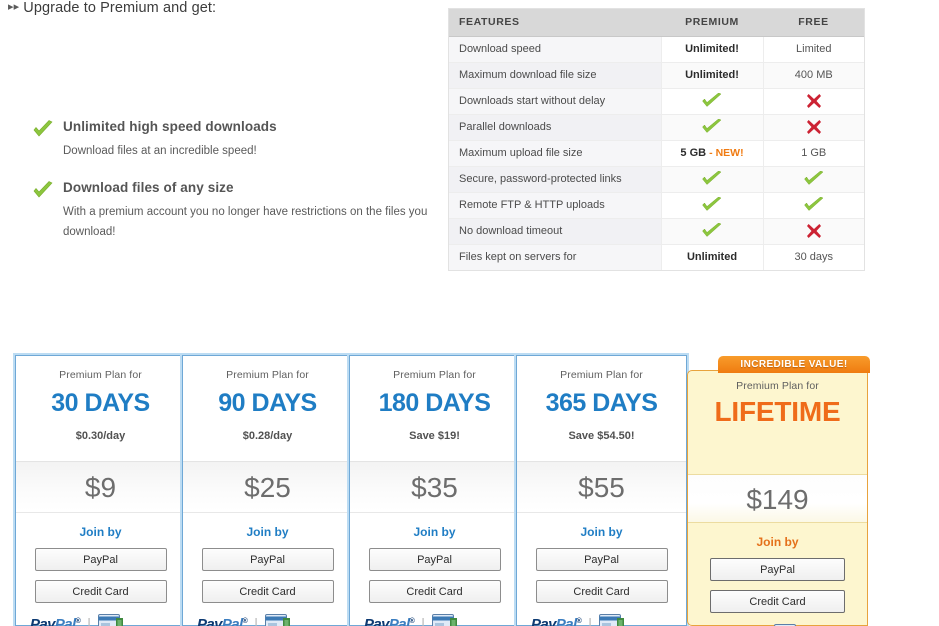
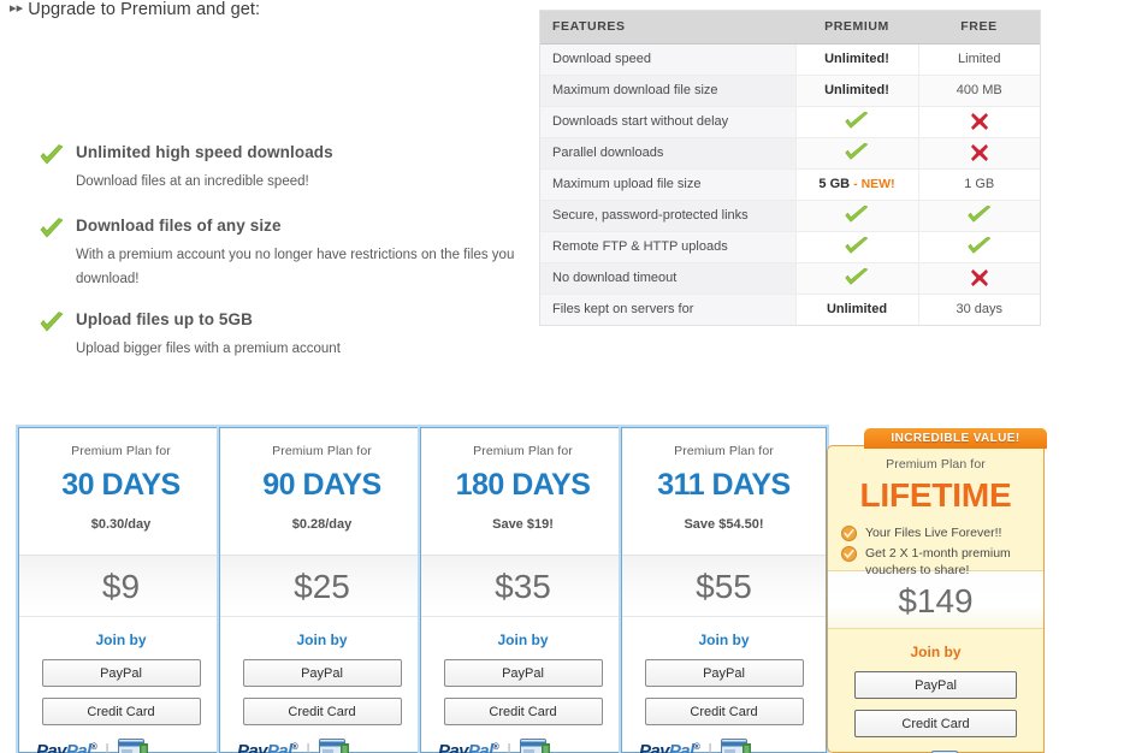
  ▸▸ Upgrade to Premium and get:
  Unlimited high speed downloads
  Download files at an incredible speed!
  Download files of any size
  With a premium account you no longer have restrictions on the files you download!
+ Upload files up to 5GB
+ Upload bigger files with a premium account
  FEATURES	PREMIUM	FREE
  Download speed	Unlimited!	Limited
  Maximum download file size	Unlimited!	400 MB
  Downloads start without delay
  Parallel downloads
  Maximum upload file size	5 GB - NEW!	1 GB
  Secure, password-protected links
  Remote FTP & HTTP uploads
  No download timeout
  Files kept on servers for	Unlimited	30 days
  Premium Plan for
  30 DAYS
  $0.30/day
  $9
  Join by
  PayPal
  Credit Card
  PayPal
  |
  Premium Plan for
  90 DAYS
  $0.28/day
  $25
  Join by
  PayPal
  Credit Card
  PayPal
  |
  Premium Plan for
  180 DAYS
  Save $19!
  $35
  Join by
  PayPal
  Credit Card
  PayPal
  |
  Premium Plan for
- 365 DAYS
+ 311 DAYS
  Save $54.50!
  $55
  Join by
  PayPal
  Credit Card
  PayPal
  |
  INCREDIBLE VALUE!
  Premium Plan for
  LIFETIME
+ Your Files Live Forever!!
+ Get 2 X 1-month premium vouchers to share!
  $149
  Join by
  PayPal
  Credit Card
